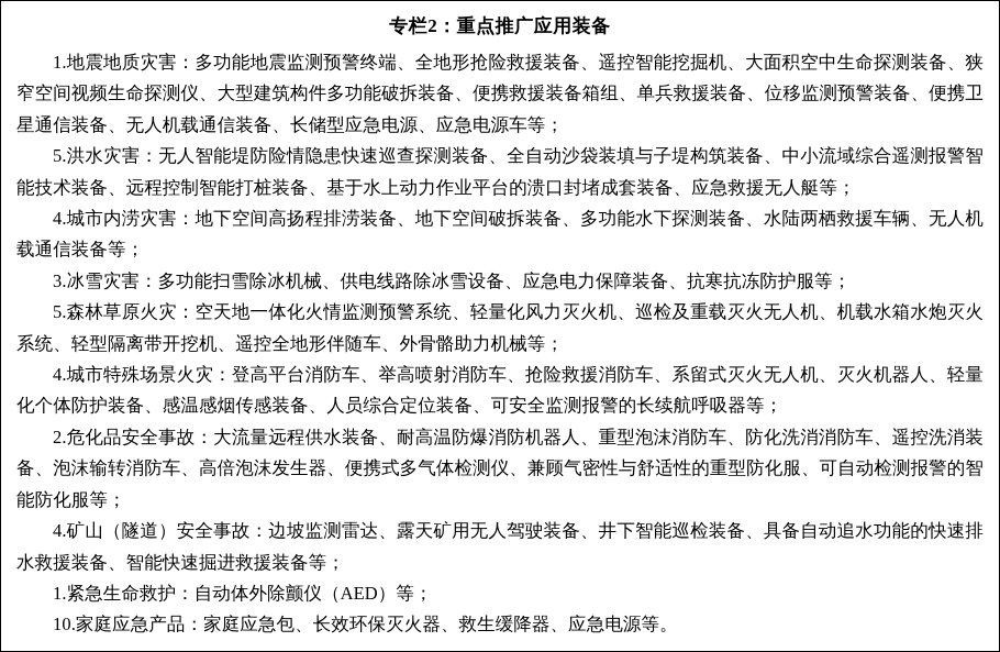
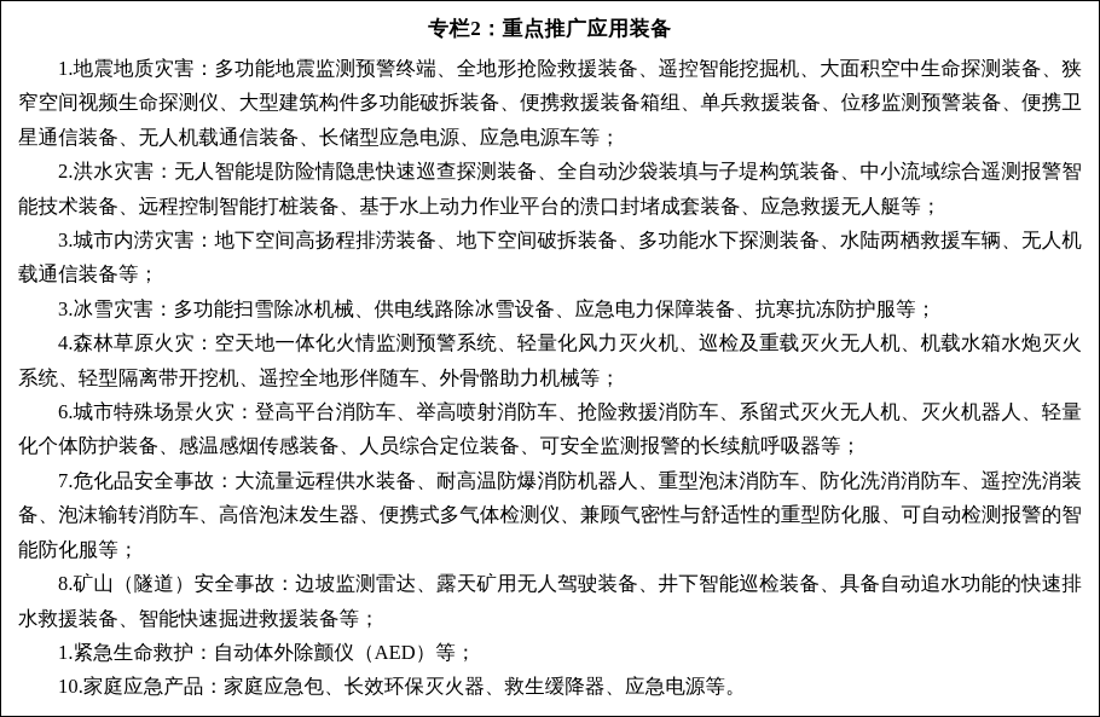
  专栏2：重点推广应用装备
  1.地震地质灾害：多功能地震监测预警终端、全地形抢险救援装备、遥控智能挖掘机、大面积空中生命探测装备、狭窄空间视频生命探测仪、大型建筑构件多功能破拆装备、便携救援装备箱组、单兵救援装备、位移监测预警装备、便携卫星通信装备、无人机载通信装备、长储型应急电源、应急电源车等；
- 5.洪水灾害：无人智能堤防险情隐患快速巡查探测装备、全自动沙袋装填与子堤构筑装备、中小流域综合遥测报警智能技术装备、远程控制智能打桩装备、基于水上动力作业平台的溃口封堵成套装备、应急救援无人艇等；
+ 2.洪水灾害：无人智能堤防险情隐患快速巡查探测装备、全自动沙袋装填与子堤构筑装备、中小流域综合遥测报警智能技术装备、远程控制智能打桩装备、基于水上动力作业平台的溃口封堵成套装备、应急救援无人艇等；
- 4.城市内涝灾害：地下空间高扬程排涝装备、地下空间破拆装备、多功能水下探测装备、水陆两栖救援车辆、无人机载通信装备等；
+ 3.城市内涝灾害：地下空间高扬程排涝装备、地下空间破拆装备、多功能水下探测装备、水陆两栖救援车辆、无人机载通信装备等；
  3.冰雪灾害：多功能扫雪除冰机械、供电线路除冰雪设备、应急电力保障装备、抗寒抗冻防护服等；
- 5.森林草原火灾：空天地一体化火情监测预警系统、轻量化风力灭火机、巡检及重载灭火无人机、机载水箱水炮灭火系统、轻型隔离带开挖机、遥控全地形伴随车、外骨骼助力机械等；
+ 4.森林草原火灾：空天地一体化火情监测预警系统、轻量化风力灭火机、巡检及重载灭火无人机、机载水箱水炮灭火系统、轻型隔离带开挖机、遥控全地形伴随车、外骨骼助力机械等；
- 4.城市特殊场景火灾：登高平台消防车、举高喷射消防车、抢险救援消防车、系留式灭火无人机、灭火机器人、轻量化个体防护装备、感温感烟传感装备、人员综合定位装备、可安全监测报警的长续航呼吸器等；
+ 6.城市特殊场景火灾：登高平台消防车、举高喷射消防车、抢险救援消防车、系留式灭火无人机、灭火机器人、轻量化个体防护装备、感温感烟传感装备、人员综合定位装备、可安全监测报警的长续航呼吸器等；
- 2.危化品安全事故：大流量远程供水装备、耐高温防爆消防机器人、重型泡沫消防车、防化洗消消防车、遥控洗消装备、泡沫输转消防车、高倍泡沫发生器、便携式多气体检测仪、兼顾气密性与舒适性的重型防化服、可自动检测报警的智能防化服等；
+ 7.危化品安全事故：大流量远程供水装备、耐高温防爆消防机器人、重型泡沫消防车、防化洗消消防车、遥控洗消装备、泡沫输转消防车、高倍泡沫发生器、便携式多气体检测仪、兼顾气密性与舒适性的重型防化服、可自动检测报警的智能防化服等；
- 4.矿山（隧道）安全事故：边坡监测雷达、露天矿用无人驾驶装备、井下智能巡检装备、具备自动追水功能的快速排水救援装备、智能快速掘进救援装备等；
+ 8.矿山（隧道）安全事故：边坡监测雷达、露天矿用无人驾驶装备、井下智能巡检装备、具备自动追水功能的快速排水救援装备、智能快速掘进救援装备等；
  1.紧急生命救护：自动体外除颤仪（AED）等；
  10.家庭应急产品：家庭应急包、长效环保灭火器、救生缓降器、应急电源等。
